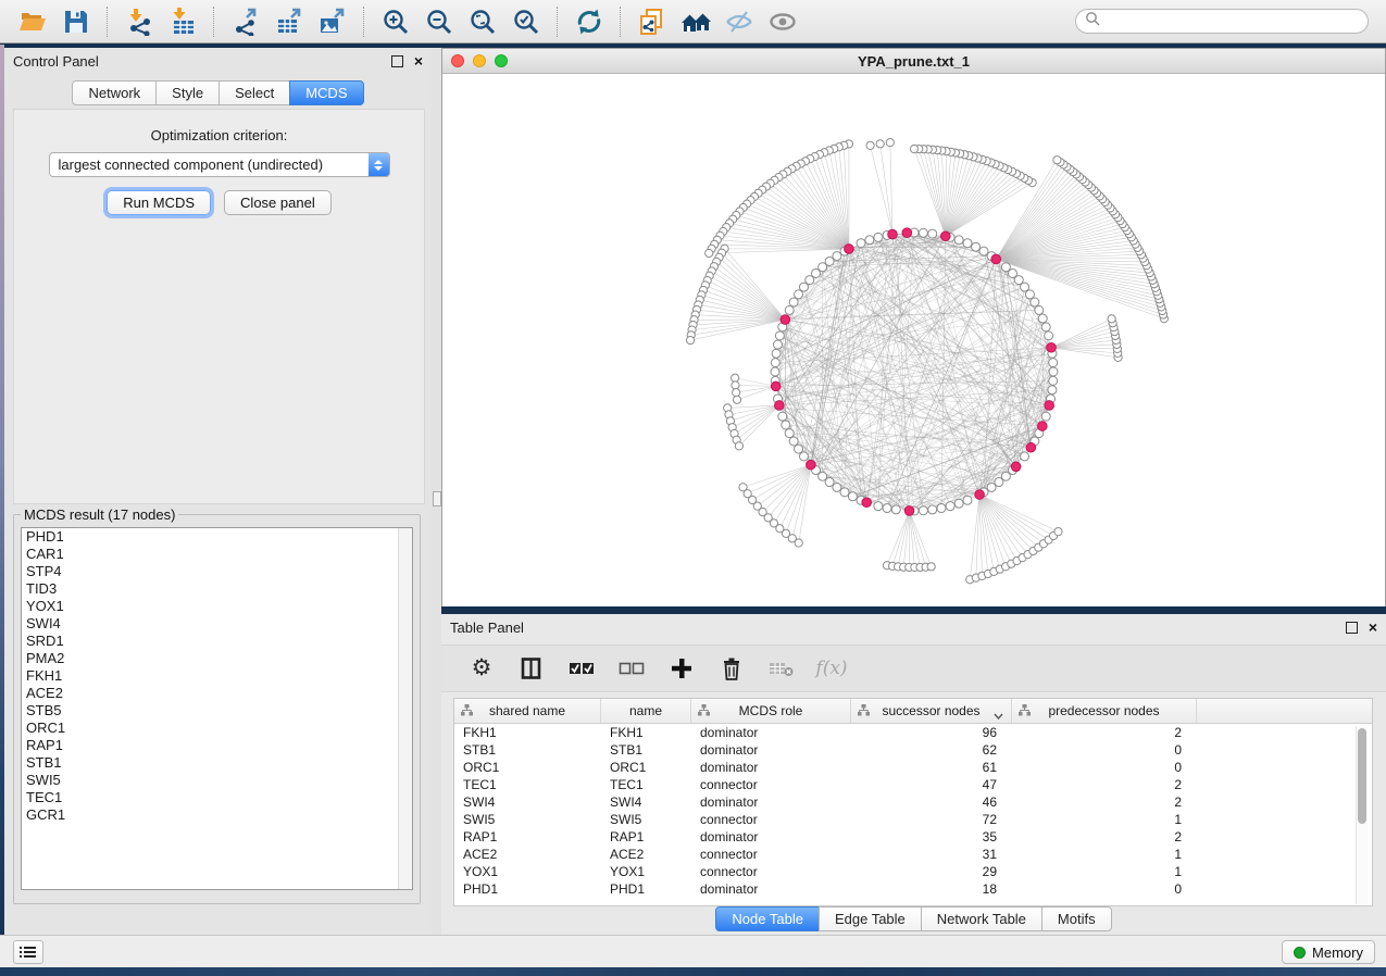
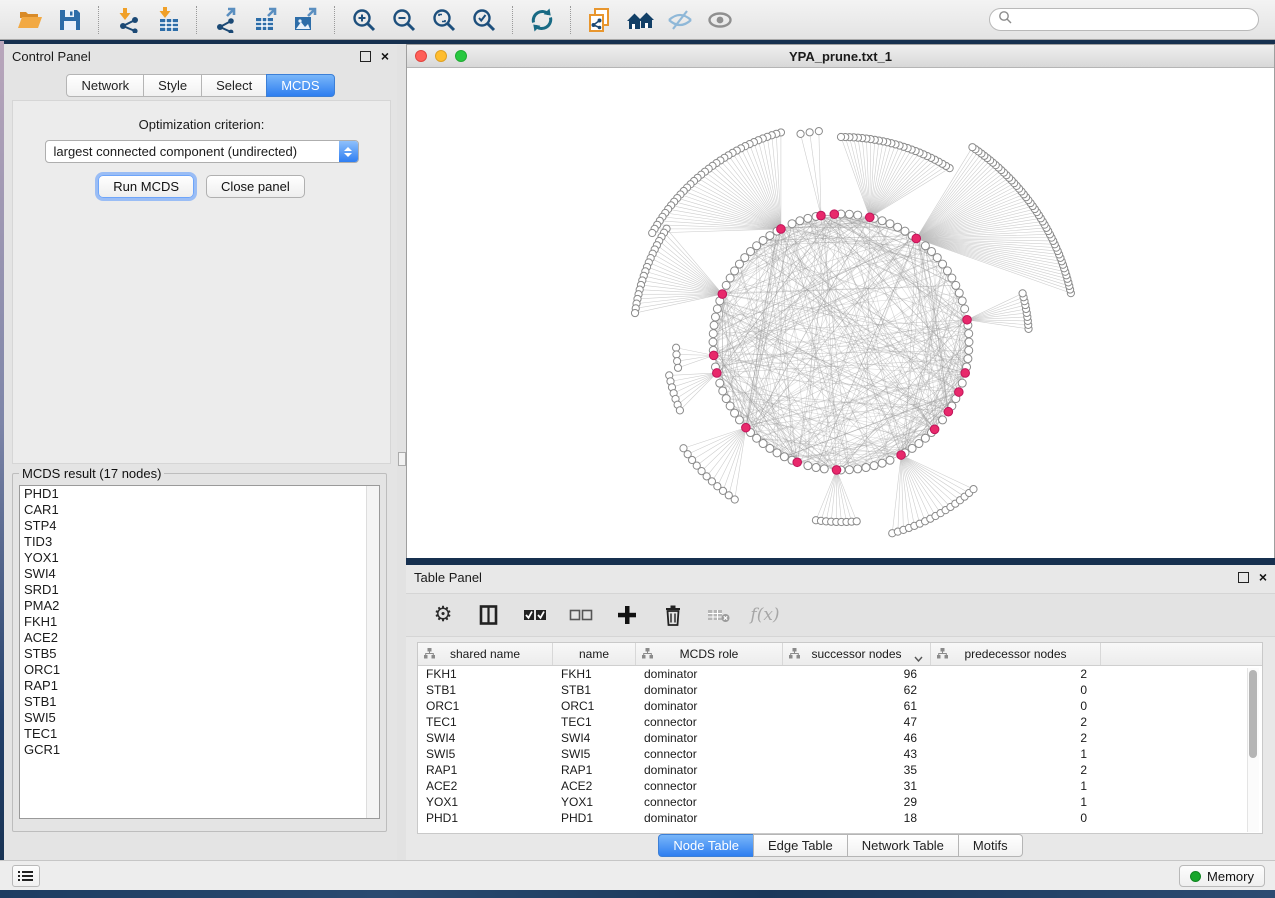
  Control Panel
  ×
  Network
  Style
  Select
  MCDS
  Optimization criterion:
  largest connected component (undirected)
  Run MCDS
  Close panel
  MCDS result (17 nodes)
  PHD1
  CAR1
  STP4
  TID3
  YOX1
  SWI4
  SRD1
  PMA2
  FKH1
  ACE2
  STB5
  ORC1
  RAP1
  STB1
  SWI5
  TEC1
  GCR1
  YPA_prune.txt_1
  Table Panel
  ×
  ⚙
  f(x)
  shared name
  name
  MCDS role
  successor nodes
  predecessor nodes
  FKH1
  FKH1
  dominator
  96
  2
  STB1
  STB1
  dominator
  62
  0
  ORC1
  ORC1
  dominator
  61
  0
  TEC1
  TEC1
  connector
  47
  2
  SWI4
  SWI4
  dominator
  46
  2
  SWI5
  SWI5
  connector
- 72
+ 43
  1
  RAP1
  RAP1
  dominator
  35
  2
  ACE2
  ACE2
  connector
  31
  1
  YOX1
  YOX1
  connector
  29
  1
  PHD1
  PHD1
  dominator
  18
  0
  Node Table
  Edge Table
  Network Table
  Motifs
  Memory
